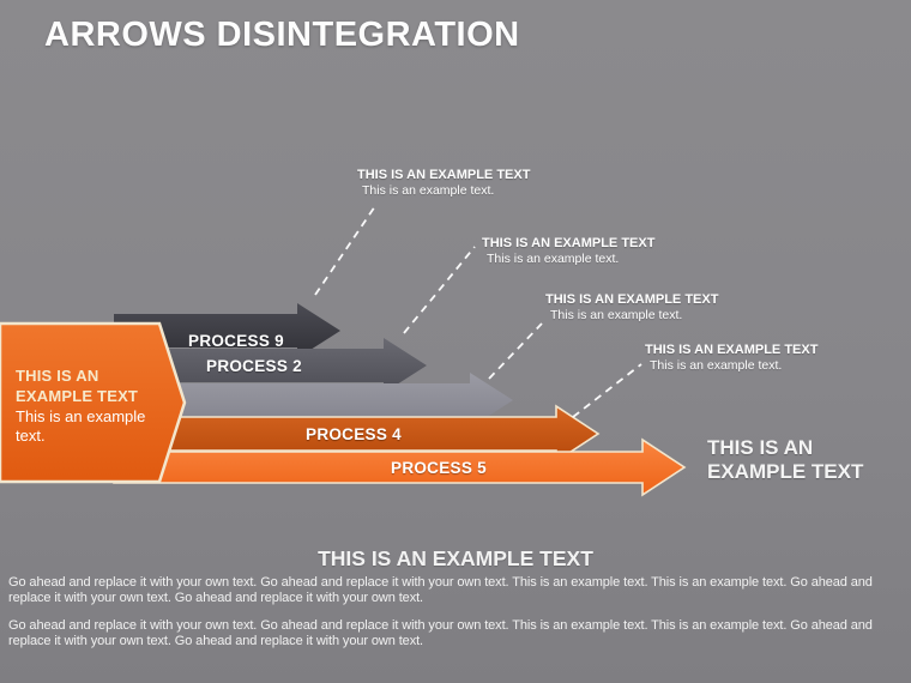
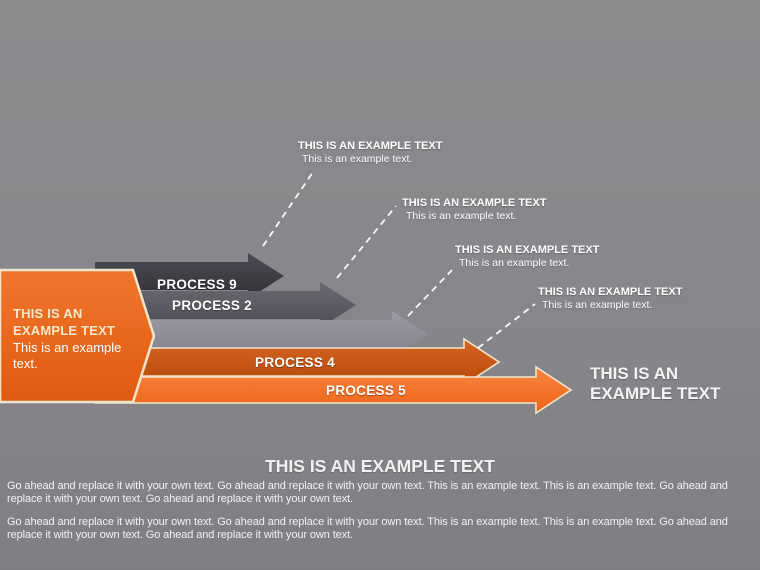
- ARROWS DISINTEGRATION
  THIS IS AN EXAMPLE TEXT
  This is an example text.
  PROCESS 9
  PROCESS 2
  PROCESS 4
  PROCESS 5
  THIS IS AN EXAMPLE TEXT
  This is an example text.
  THIS IS AN EXAMPLE TEXT
  This is an example text.
  THIS IS AN EXAMPLE TEXT
  This is an example text.
  THIS IS AN EXAMPLE TEXT
  This is an example text.
  THIS IS AN EXAMPLE TEXT
  THIS IS AN EXAMPLE TEXT
  Go ahead and replace it with your own text. Go ahead and replace it with your own text. This is an example text. This is an example text. Go ahead and replace it with your own text. Go ahead and replace it with your own text.
  Go ahead and replace it with your own text. Go ahead and replace it with your own text. This is an example text. This is an example text. Go ahead and replace it with your own text. Go ahead and replace it with your own text.
